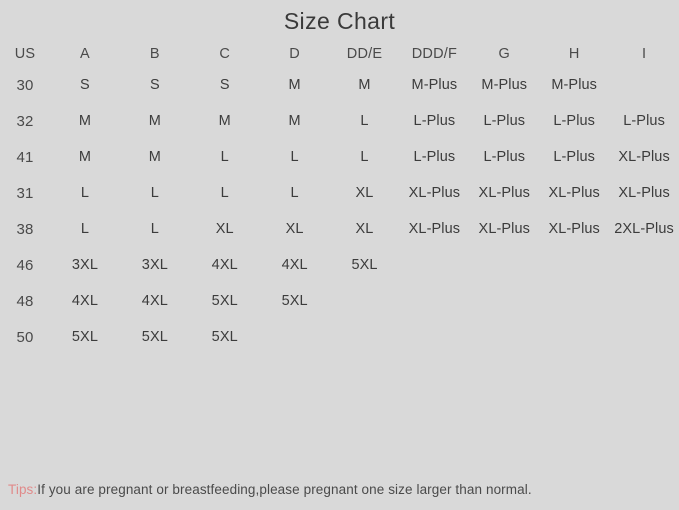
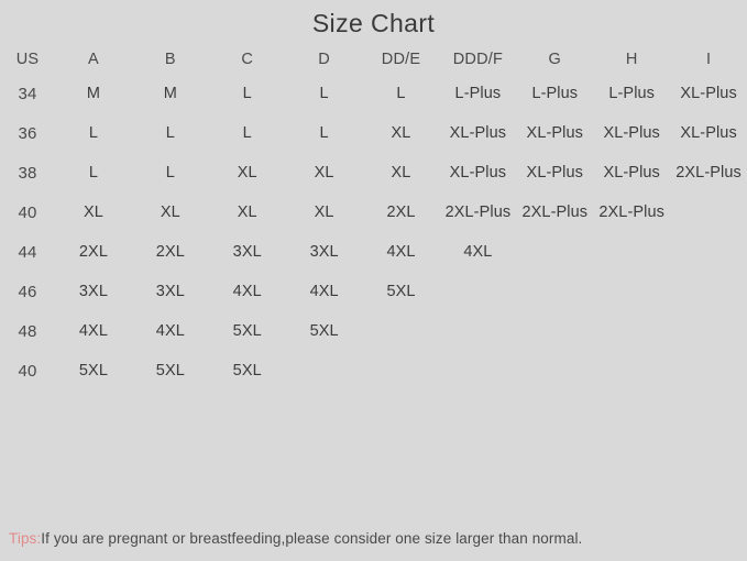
  Size Chart
  US	A	B	C	D	DD/E	DDD/F	G	H	I
- 30	S	S	S	M	M	M-Plus	M-Plus	M-Plus
- 32	M	M	M	M	L	L-Plus	L-Plus	L-Plus	L-Plus
- 41	M	M	L	L	L	L-Plus	L-Plus	L-Plus	XL-Plus
+ 34	M	M	L	L	L	L-Plus	L-Plus	L-Plus	XL-Plus
- 31	L	L	L	L	XL	XL-Plus	XL-Plus	XL-Plus	XL-Plus
+ 36	L	L	L	L	XL	XL-Plus	XL-Plus	XL-Plus	XL-Plus
  38	L	L	XL	XL	XL	XL-Plus	XL-Plus	XL-Plus	2XL-Plus
+ 40	XL	XL	XL	XL	2XL	2XL-Plus	2XL-Plus	2XL-Plus
+ 44	2XL	2XL	3XL	3XL	4XL	4XL
  46	3XL	3XL	4XL	4XL	5XL
  48	4XL	4XL	5XL	5XL
- 50	5XL	5XL	5XL
+ 40	5XL	5XL	5XL
- Tips:If you are pregnant or breastfeeding,please pregnant one size larger than normal.
+ Tips:If you are pregnant or breastfeeding,please consider one size larger than normal.
